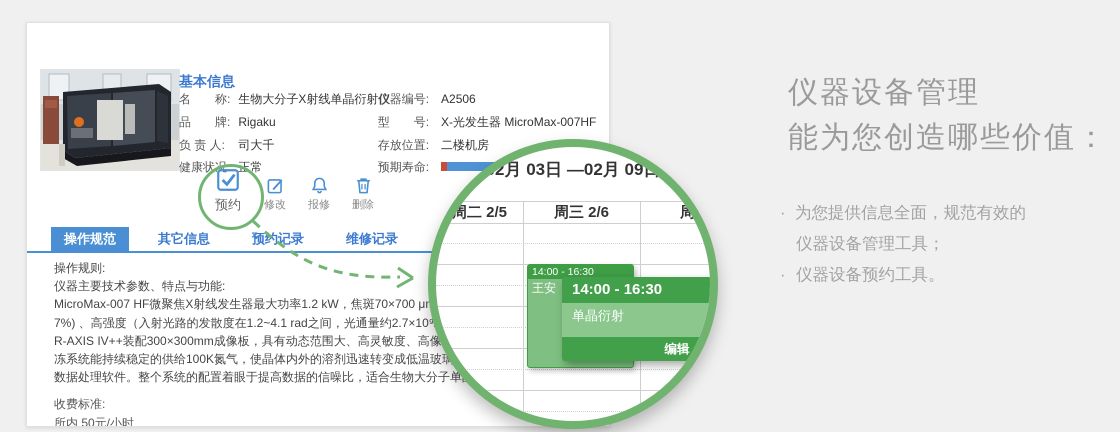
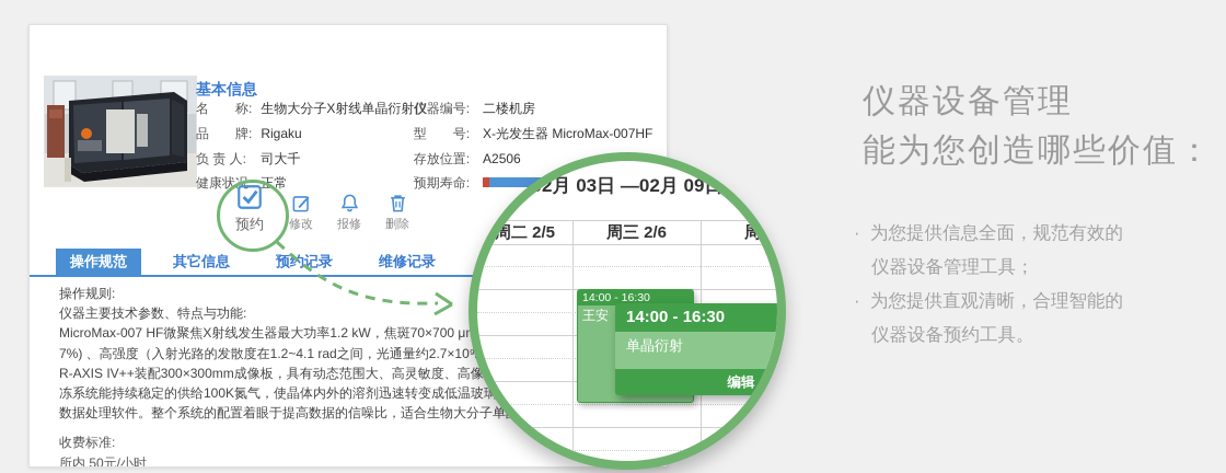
  基本信息
- 名 称: 生物大分子X射线单晶衍射 仪器编号: A2506
+ 名 称: 生物大分子X射线单晶衍射 仪器编号: 二楼机房
  品 牌: Rigaku 型 号: X-光发生器 MicroMax-007H
- 负 责 人: 司大千 存放位置: 二楼机房
+ 负 责 人: 司大千 存放位置: A2506
  健康状况: 正常 预期寿命:
  预约
  修改
  报修
  删除
  操作规范
  其它信息
  预约记录
  维修记录
  操作规则:
  仪器主要技术参数、特点与功能:
  MicroMax-007 HF微聚焦X射线发生器最大功率1.2 kW，焦斑70×700 μ
  7%) 、高强度（入射光路的发散度在1.2~4.1 rad之间，光通量约2.7×10⁹
  R-AXIS IV++装配300×300mm成像板，具有动态范围大、高灵敏度、高像
  冻系统能持续稳定的供给100K氮气，使晶体内外的溶剂迅速转变成低温玻
  数据处理软件。整个系统的配置着眼于提高数据的信噪比，适合生物大分子单
  收费标准:
  所内 50元/小时
  02月 03日 —02月 09日
  周二 2/5
  周三 2/6
  周四
  14:00 - 16:30
  王安
  14:00 - 16:30
  单晶衍射
  编辑 取
  仪器设备管理
  能为您创造哪些价值：
  ·
  为您提供信息全面，规范有效的
  仪器设备管理工具；
  ·
+ 为您提供直观清晰，合理智能的
  仪器设备预约工具。
